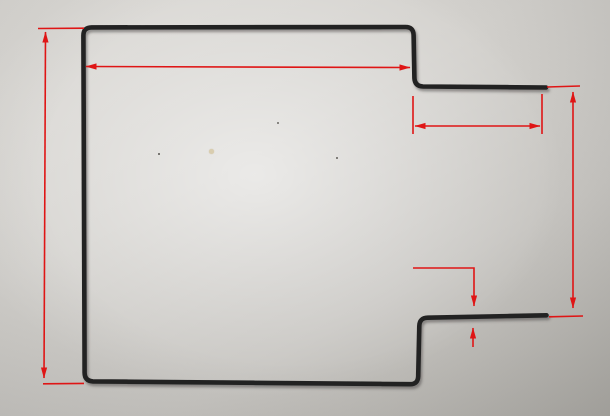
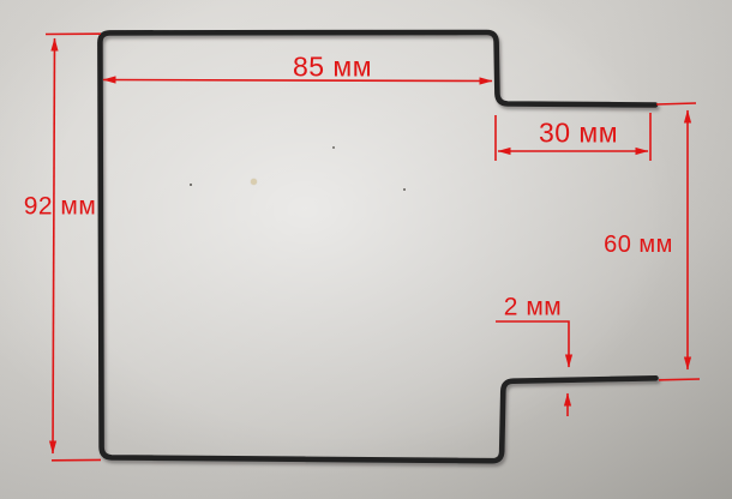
+ 85 мм
+ 30 мм
+ 92 мм
+ 60 мм
+ 2 мм
